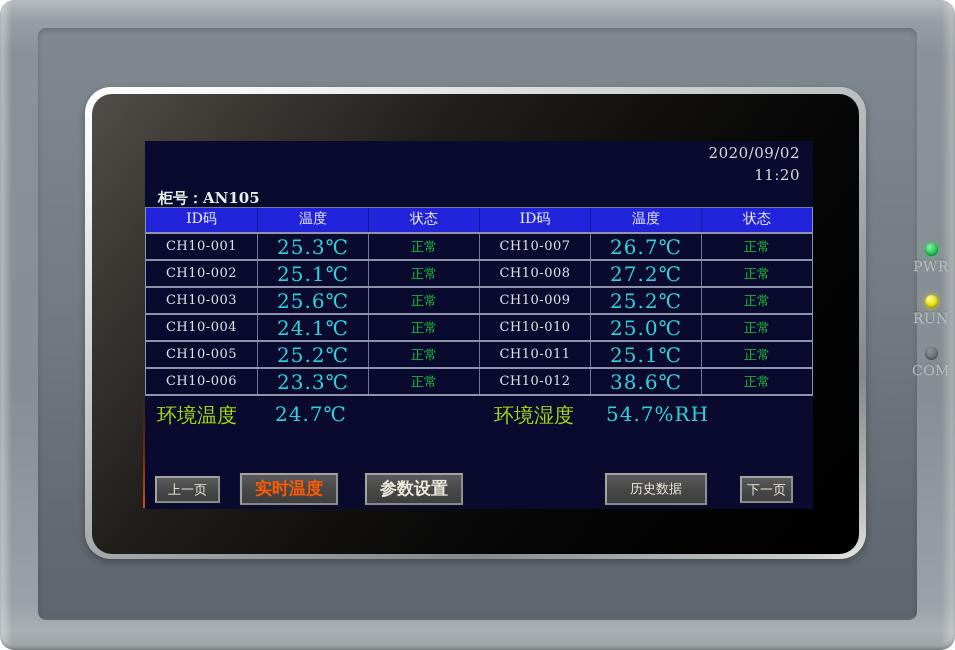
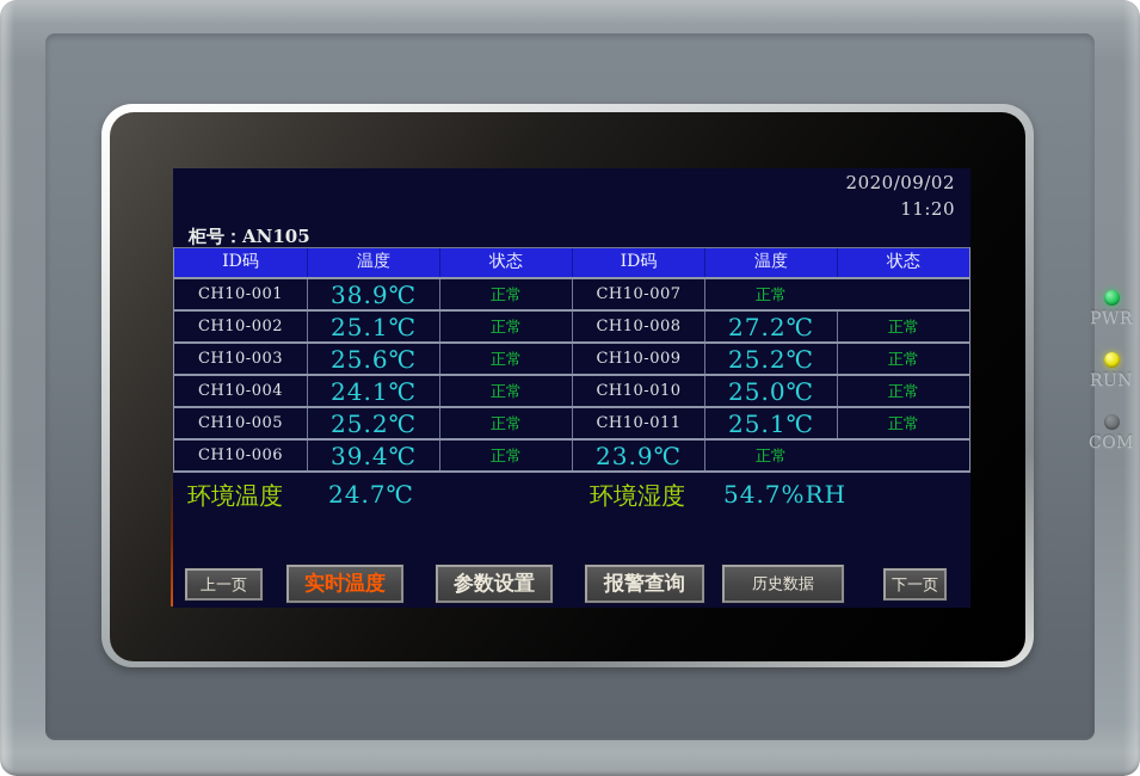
  PWR
  RUN
  COM
  2020/09/02
  11:20
  柜号：AN105
  ID码
  温度
  状态
  ID码
  温度
  状态
  CH10-001
- 25.3℃
+ 38.9℃
  正常
  CH10-007
- 26.7℃
  正常
  CH10-002
  25.1℃
  正常
  CH10-008
  27.2℃
  正常
  CH10-003
  25.6℃
  正常
  CH10-009
  25.2℃
  正常
  CH10-004
  24.1℃
  正常
  CH10-010
  25.0℃
  正常
  CH10-005
  25.2℃
  正常
  CH10-011
  25.1℃
  正常
  CH10-006
- 23.3℃
+ 39.4℃
  正常
- CH10-012
- 38.6℃
+ 23.9℃
  正常
  环境温度
  24.7℃
  环境湿度
  54.7%RH
  上一页
  实时温度
  参数设置
+ 报警查询
  历史数据
  下一页
